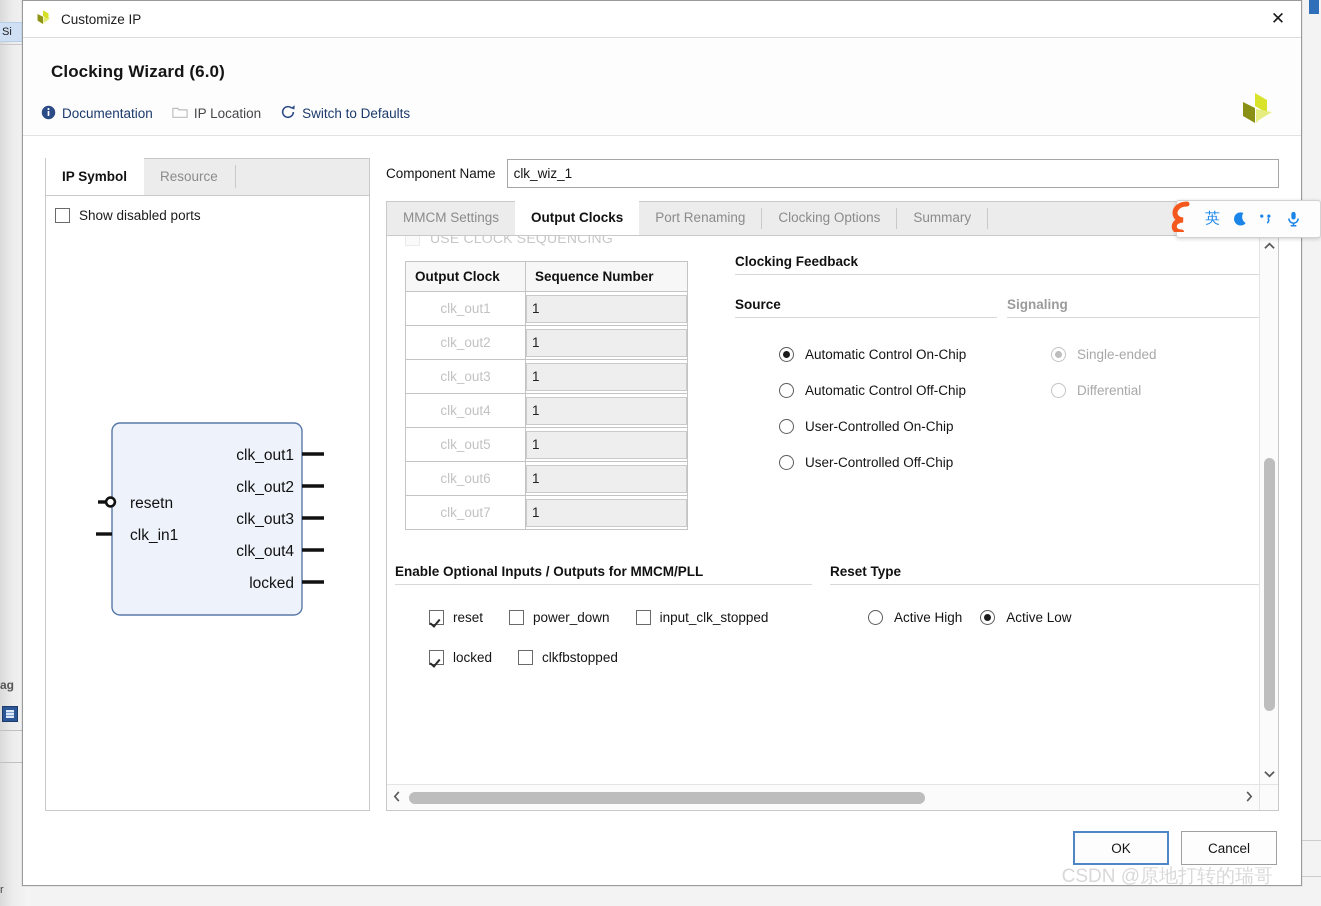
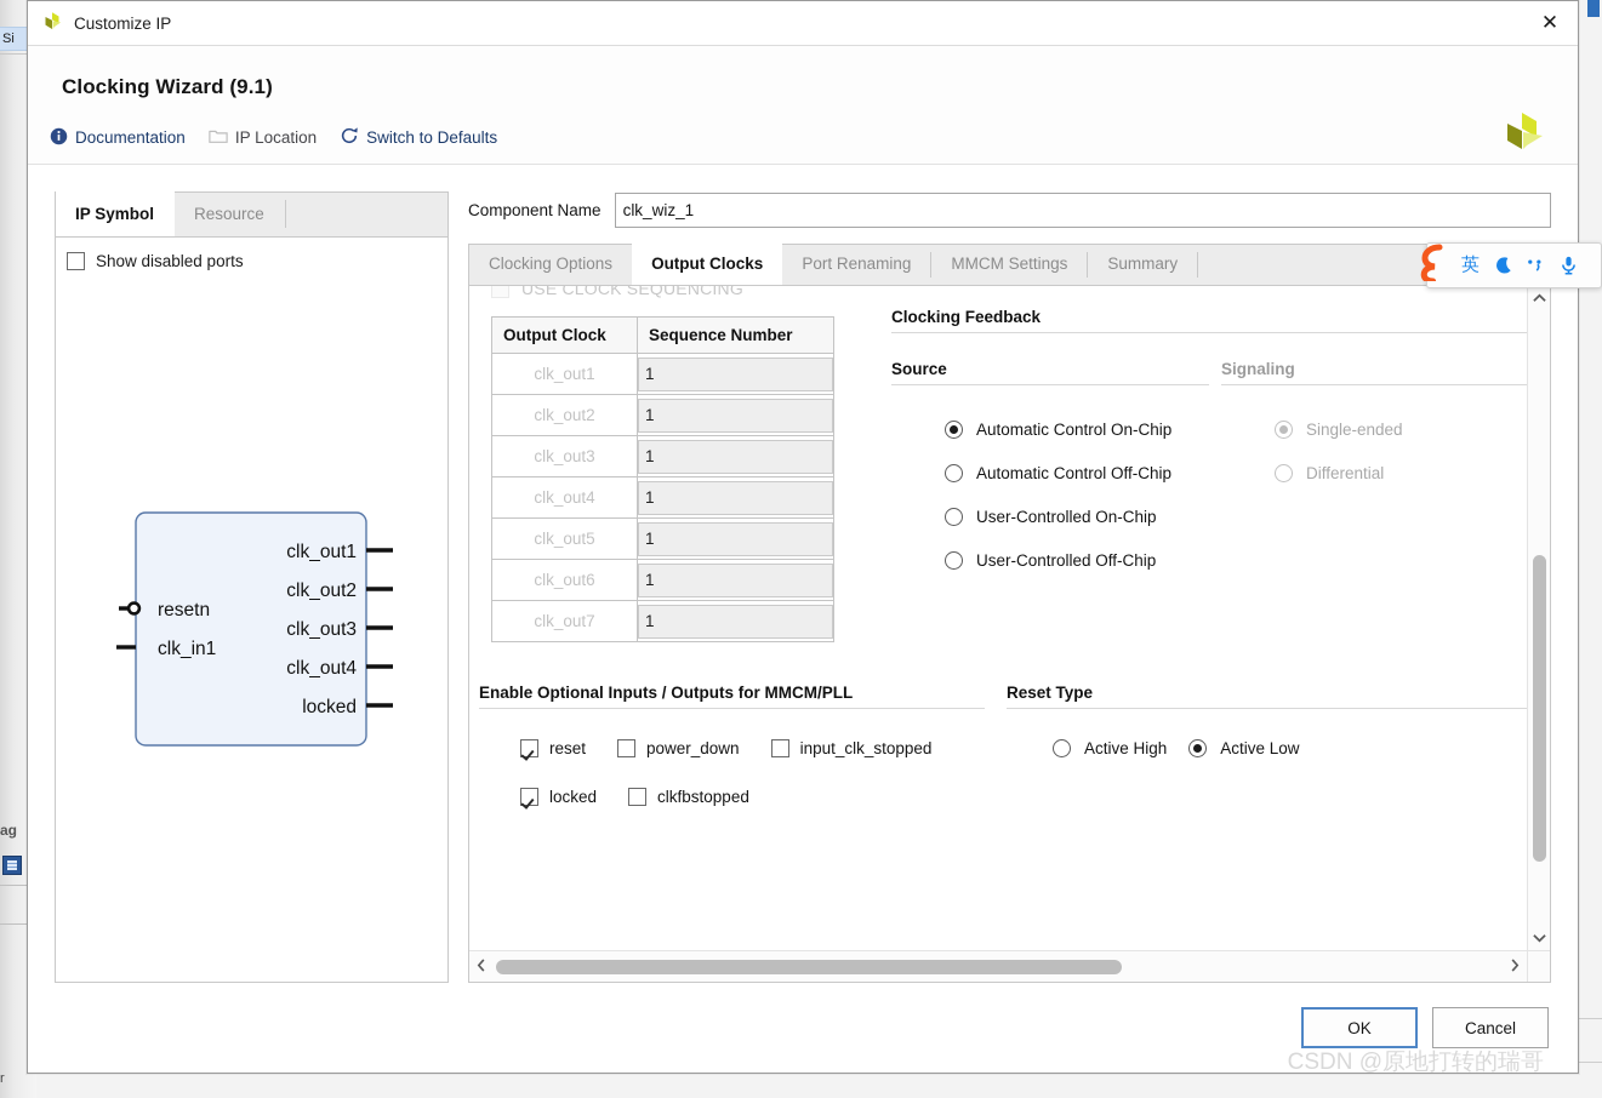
  Si
  ag
  r
  Customize IP
  ✕
- Clocking Wizard (6.0)
+ Clocking Wizard (9.1)
  Documentation
  IP Location
  Switch to Defaults
  IP Symbol
  Resource
  Show disabled ports
  resetn
  clk_in1
  clk_out1
  clk_out2
  clk_out3
  clk_out4
  locked
  Component Name
  clk_wiz_1
- MMCM Settings
+ Clocking Options
  Output Clocks
  Port Renaming
- Clocking Options
+ MMCM Settings
  Summary
  USE CLOCK SEQUENCING
  Output Clock	Sequence Number
  clk_out1	1
  clk_out2	1
  clk_out3	1
  clk_out4	1
  clk_out5	1
  clk_out6	1
  clk_out7	1
  Clocking Feedback
  Source
  Automatic Control On-Chip
  Automatic Control Off-Chip
  User-Controlled On-Chip
  User-Controlled Off-Chip
  Signaling
  Single-ended
  Differential
  Enable Optional Inputs / Outputs for MMCM/PLL
  reset
  power_down
  input_clk_stopped
  locked
  clkfbstopped
  Reset Type
  Active High
  Active Low
  OK
  Cancel
  CSDN @原地打转的瑞哥
  英
